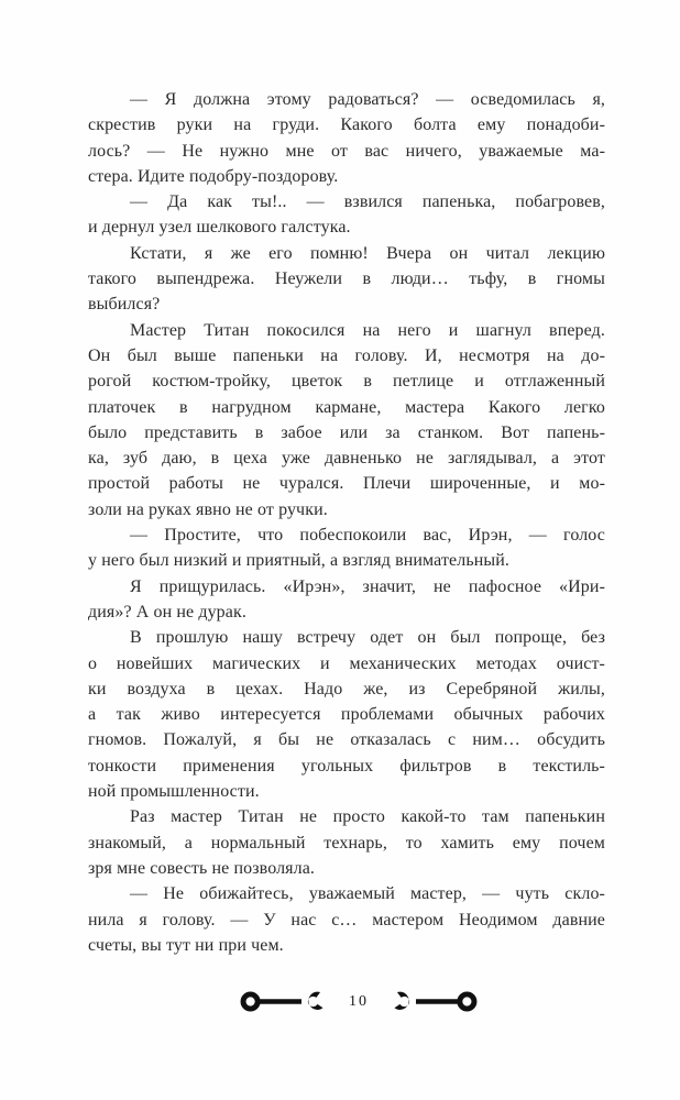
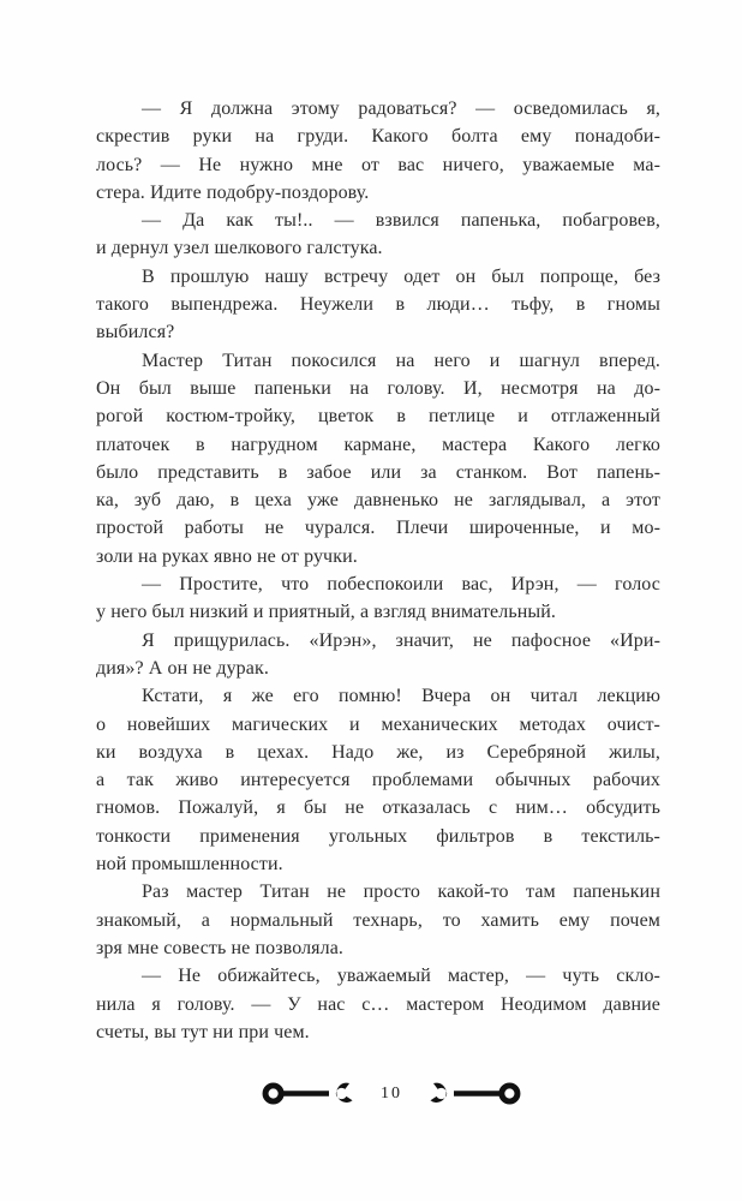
  — Я должна этому радоваться? — осведомилась я,
  скрестив руки на груди. Какого болта ему понадоби-
  лось? — Не нужно мне от вас ничего, уважаемые ма-
  стера. Идите подобру-поздорову.
  — Да как ты!.. — взвился папенька, побагровев,
  и дернул узел шелкового галстука.
- Кстати, я же его помню! Вчера он читал лекцию
+ В прошлую нашу встречу одет он был попроще, без
  такого выпендрежа. Неужели в люди… тьфу, в гномы
  выбился?
  Мастер Титан покосился на него и шагнул вперед.
  Он был выше папеньки на голову. И, несмотря на до-
  рогой костюм-тройку, цветок в петлице и отглаженный
  платочек в нагрудном кармане, мастера Какого легко
  было представить в забое или за станком. Вот папень-
  ка, зуб даю, в цеха уже давненько не заглядывал, а этот
  простой работы не чурался. Плечи широченные, и мо-
  золи на руках явно не от ручки.
  — Простите, что побеспокоили вас, Ирэн, — голос
  у него был низкий и приятный, а взгляд внимательный.
  Я прищурилась. «Ирэн», значит, не пафосное «Ири-
  дия»? А он не дурак.
- В прошлую нашу встречу одет он был попроще, без
+ Кстати, я же его помню! Вчера он читал лекцию
  о новейших магических и механических методах очист-
  ки воздуха в цехах. Надо же, из Серебряной жилы,
  а так живо интересуется проблемами обычных рабочих
  гномов. Пожалуй, я бы не отказалась с ним… обсудить
  тонкости применения угольных фильтров в текстиль-
  ной промышленности.
  Раз мастер Титан не просто какой-то там папенькин
  знакомый, а нормальный технарь, то хамить ему почем
  зря мне совесть не позволяла.
  — Не обижайтесь, уважаемый мастер, — чуть скло-
  нила я голову. — У нас с… мастером Неодимом давние
  счеты, вы тут ни при чем.
  10
